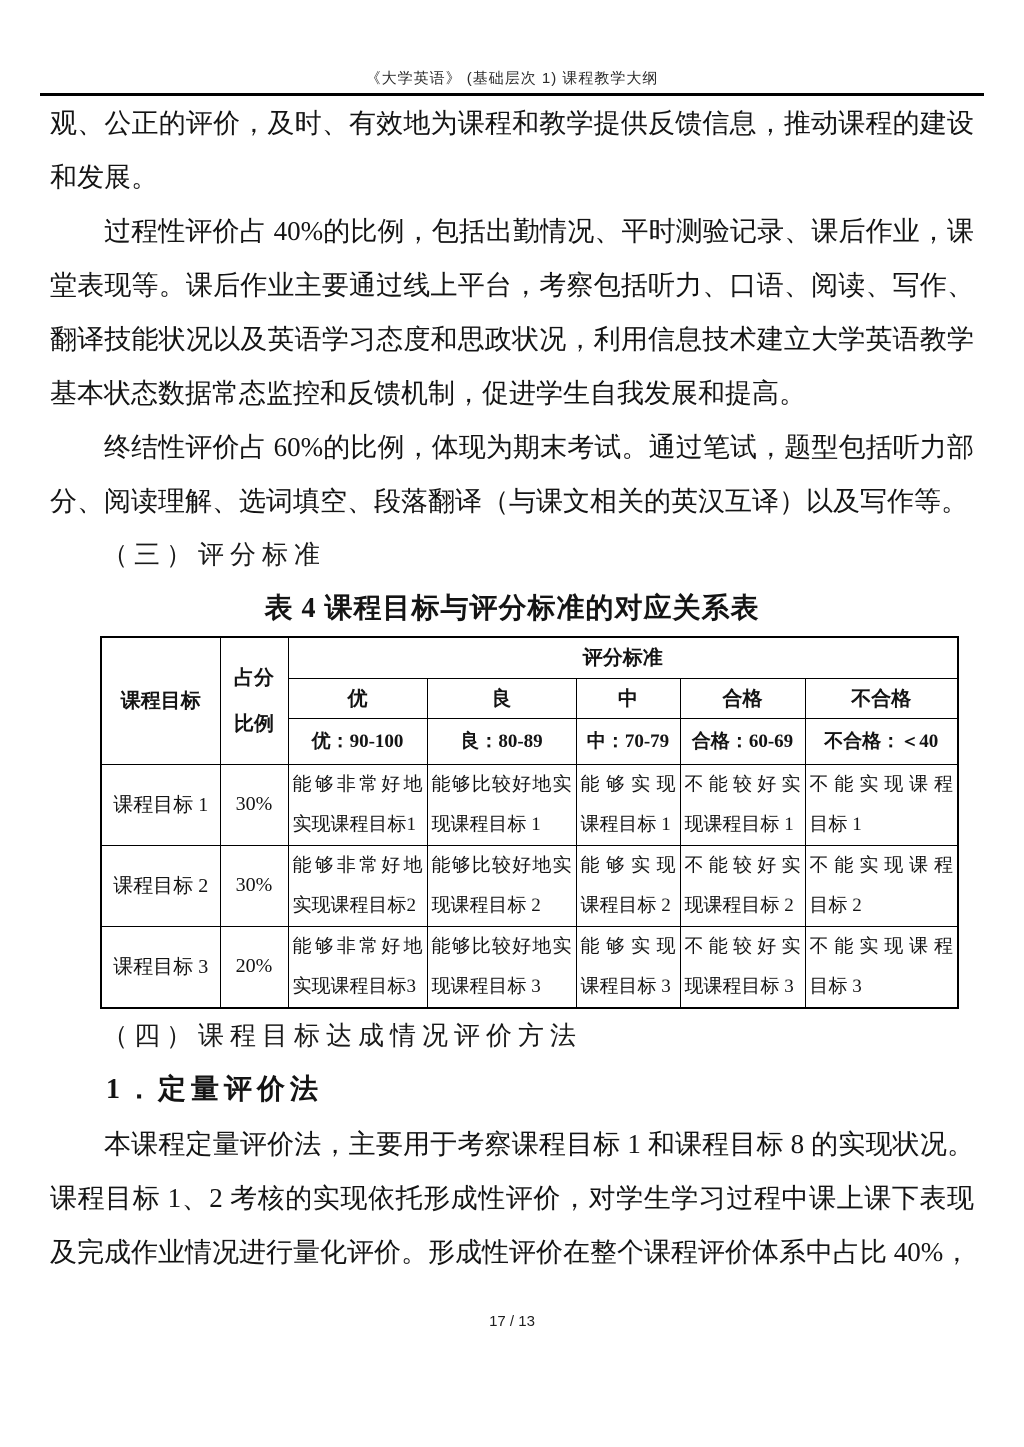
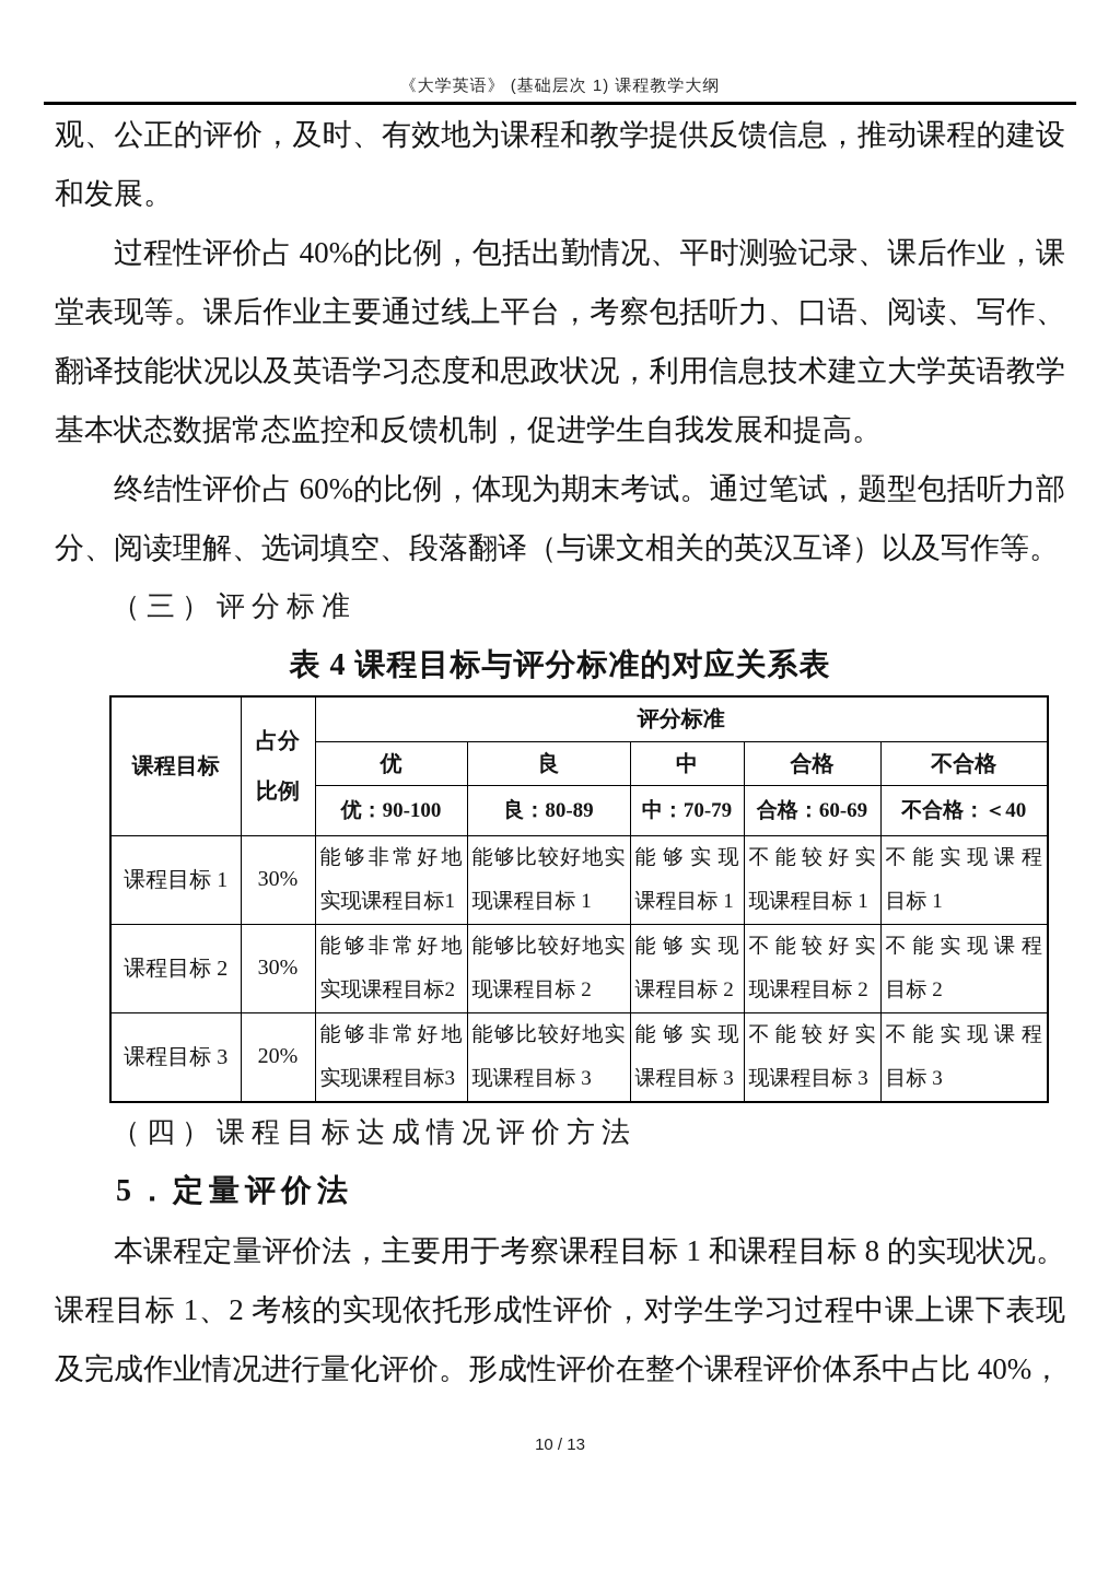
  《大学英语》 (基础层次 1) 课程教学大纲
  观、公正的评价，及时、有效地为课程和教学提供反馈信息，推动课程的建设和发展。
  过程性评价占 40%的比例，包括出勤情况、平时测验记录、课后作业，课堂表现等。课后作业主要通过线上平台，考察包括听力、口语、阅读、写作、翻译技能状况以及英语学习态度和思政状况，利用信息技术建立大学英语教学基本状态数据常态监控和反馈机制，促进学生自我发展和提高。
  终结性评价占 60%的比例，体现为期末考试。通过笔试，题型包括听力部分、阅读理解、选词填空、段落翻译（与课文相关的英汉互译）以及写作等。
  （三）评分标准
  表 4 课程目标与评分标准的对应关系表
  课程目标	占分比例	评分标准
  优	良	中	合格	不合格
  优：90-100	良：80-89	中：70-79	合格：60-69	不合格：＜40
  课程目标 1	30%	能够非常好地实现课程目标1	能够比较好地实现课程目标 1	能够实现课程目标 1	不能较好实现课程目标 1	不能实现课程目标 1
  课程目标 2	30%	能够非常好地实现课程目标2	能够比较好地实现课程目标 2	能够实现课程目标 2	不能较好实现课程目标 2	不能实现课程目标 2
  课程目标 3	20%	能够非常好地实现课程目标3	能够比较好地实现课程目标 3	能够实现课程目标 3	不能较好实现课程目标 3	不能实现课程目标 3
  （四）课程目标达成情况评价方法
- 1．定量评价法
+ 5．定量评价法
  本课程定量评价法，主要用于考察课程目标 1 和课程目标 8 的实现状况。课程目标 1、2 考核的实现依托形成性评价，对学生学习过程中课上课下表现及完成作业情况进行量化评价。形成性评价在整个课程评价体系中占比 40%，
- 17 / 13
+ 10 / 13
